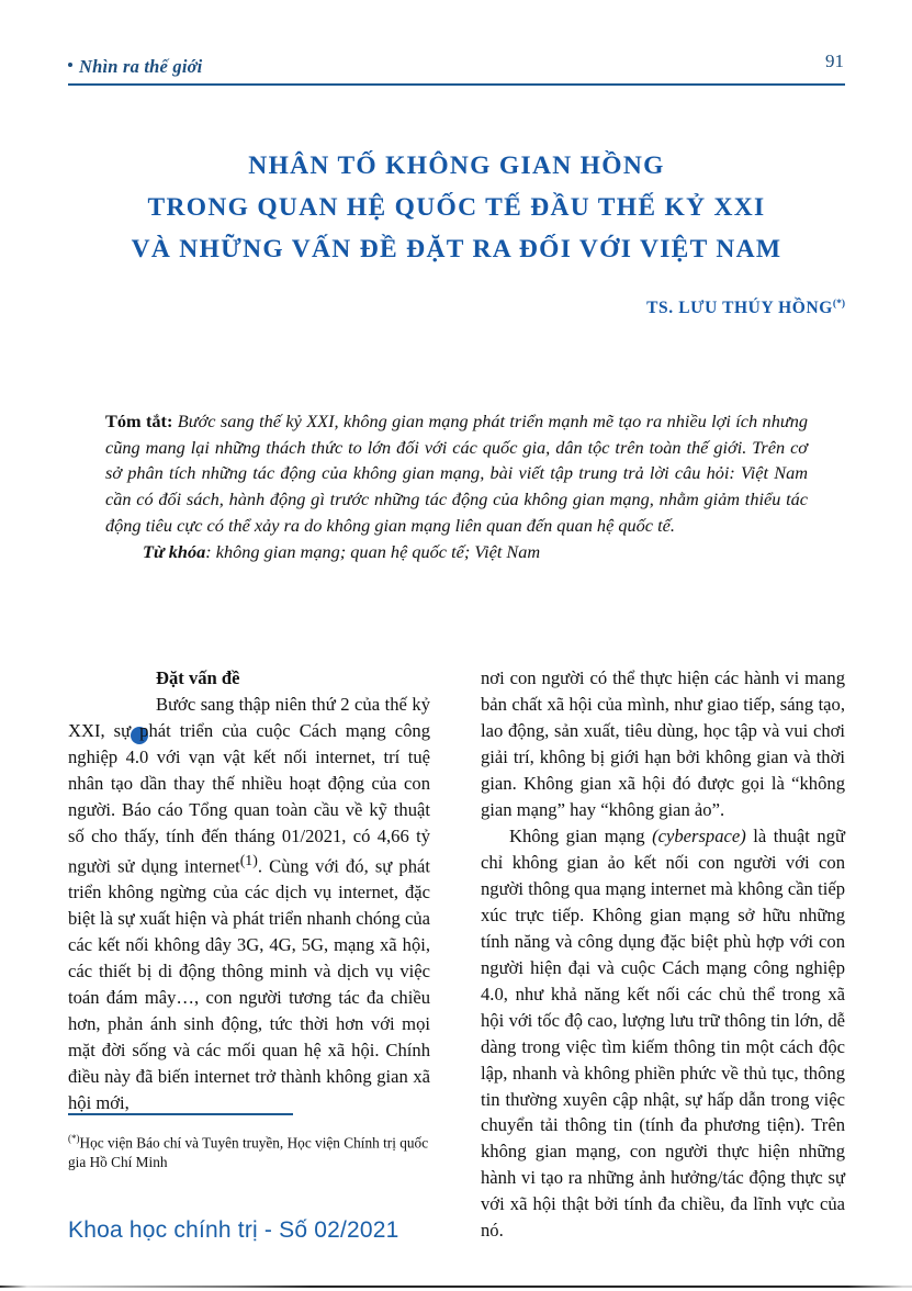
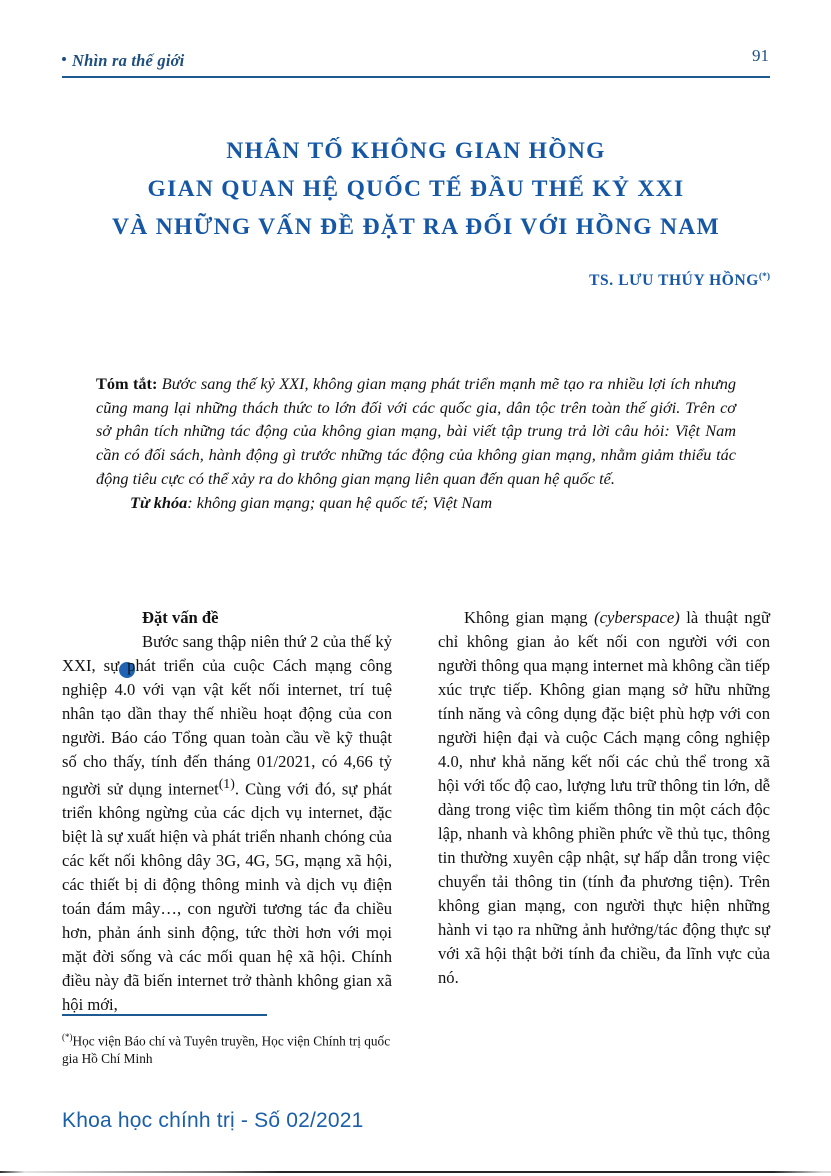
  Nhìn ra thế giới
  91
  NHÂN TỐ KHÔNG GIAN HỒNG
- TRONG QUAN HỆ QUỐC TẾ ĐẦU THẾ KỶ XXI
+ GIAN QUAN HỆ QUỐC TẾ ĐẦU THẾ KỶ XXI
- VÀ NHỮNG VẤN ĐỀ ĐẶT RA ĐỐI VỚI VIỆT NAM
+ VÀ NHỮNG VẤN ĐỀ ĐẶT RA ĐỐI VỚI HỒNG NAM
  TS. LƯU THÚY HỒNG(*)
  Tóm tắt: Bước sang thế kỷ XXI, không gian mạng phát triển mạnh mẽ tạo ra nhiều lợi ích nhưng cũng mang lại những thách thức to lớn đối với các quốc gia, dân tộc trên toàn thế giới. Trên cơ sở phân tích những tác động của không gian mạng, bài viết tập trung trả lời câu hỏi: Việt Nam cần có đối sách, hành động gì trước những tác động của không gian mạng, nhằm giảm thiểu tác động tiêu cực có thể xảy ra do không gian mạng liên quan đến quan hệ quốc tế.
  Từ khóa: không gian mạng; quan hệ quốc tế; Việt Nam
  Đặt vấn đề
- Bước sang thập niên thứ 2 của thế kỷ XXI, sự phát triển của cuộc Cách mạng công nghiệp 4.0 với vạn vật kết nối internet, trí tuệ nhân tạo dần thay thế nhiều hoạt động của con người. Báo cáo Tổng quan toàn cầu về kỹ thuật số cho thấy, tính đến tháng 01/2021, có 4,66 tỷ người sử dụng internet(1). Cùng với đó, sự phát triển không ngừng của các dịch vụ internet, đặc biệt là sự xuất hiện và phát triển nhanh chóng của các kết nối không dây 3G, 4G, 5G, mạng xã hội, các thiết bị di động thông minh và dịch vụ việc toán đám mây…, con người tương tác đa chiều hơn, phản ánh sinh động, tức thời hơn với mọi mặt đời sống và các mối quan hệ xã hội. Chính điều này đã biến internet trở thành không gian xã hội mới,
+ Bước sang thập niên thứ 2 của thế kỷ XXI, sự phát triển của cuộc Cách mạng công nghiệp 4.0 với vạn vật kết nối internet, trí tuệ nhân tạo dần thay thế nhiều hoạt động của con người. Báo cáo Tổng quan toàn cầu về kỹ thuật số cho thấy, tính đến tháng 01/2021, có 4,66 tỷ người sử dụng internet(1). Cùng với đó, sự phát triển không ngừng của các dịch vụ internet, đặc biệt là sự xuất hiện và phát triển nhanh chóng của các kết nối không dây 3G, 4G, 5G, mạng xã hội, các thiết bị di động thông minh và dịch vụ điện toán đám mây…, con người tương tác đa chiều hơn, phản ánh sinh động, tức thời hơn với mọi mặt đời sống và các mối quan hệ xã hội. Chính điều này đã biến internet trở thành không gian xã hội mới,
- nơi con người có thể thực hiện các hành vi mang bản chất xã hội của mình, như giao tiếp, sáng tạo, lao động, sản xuất, tiêu dùng, học tập và vui chơi giải trí, không bị giới hạn bởi không gian và thời gian. Không gian xã hội đó được gọi là “không gian mạng” hay “không gian ảo”.
  Không gian mạng (cyberspace) là thuật ngữ chỉ không gian ảo kết nối con người với con người thông qua mạng internet mà không cần tiếp xúc trực tiếp. Không gian mạng sở hữu những tính năng và công dụng đặc biệt phù hợp với con người hiện đại và cuộc Cách mạng công nghiệp 4.0, như khả năng kết nối các chủ thể trong xã hội với tốc độ cao, lượng lưu trữ thông tin lớn, dễ dàng trong việc tìm kiếm thông tin một cách độc lập, nhanh và không phiền phức về thủ tục, thông tin thường xuyên cập nhật, sự hấp dẫn trong việc chuyển tải thông tin (tính đa phương tiện). Trên không gian mạng, con người thực hiện những hành vi tạo ra những ảnh hưởng/tác động thực sự với xã hội thật bởi tính đa chiều, đa lĩnh vực của nó.
  (*)Học viện Báo chí và Tuyên truyền, Học viện Chính trị quốc gia Hồ Chí Minh
  Khoa học chính trị - Số 02/2021
